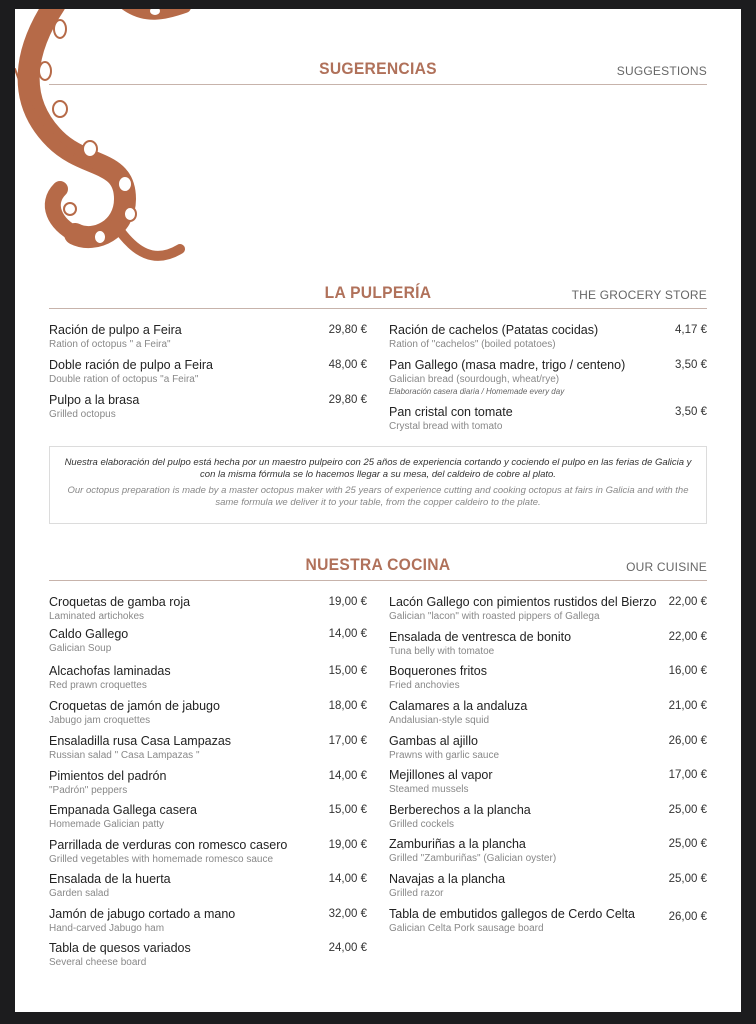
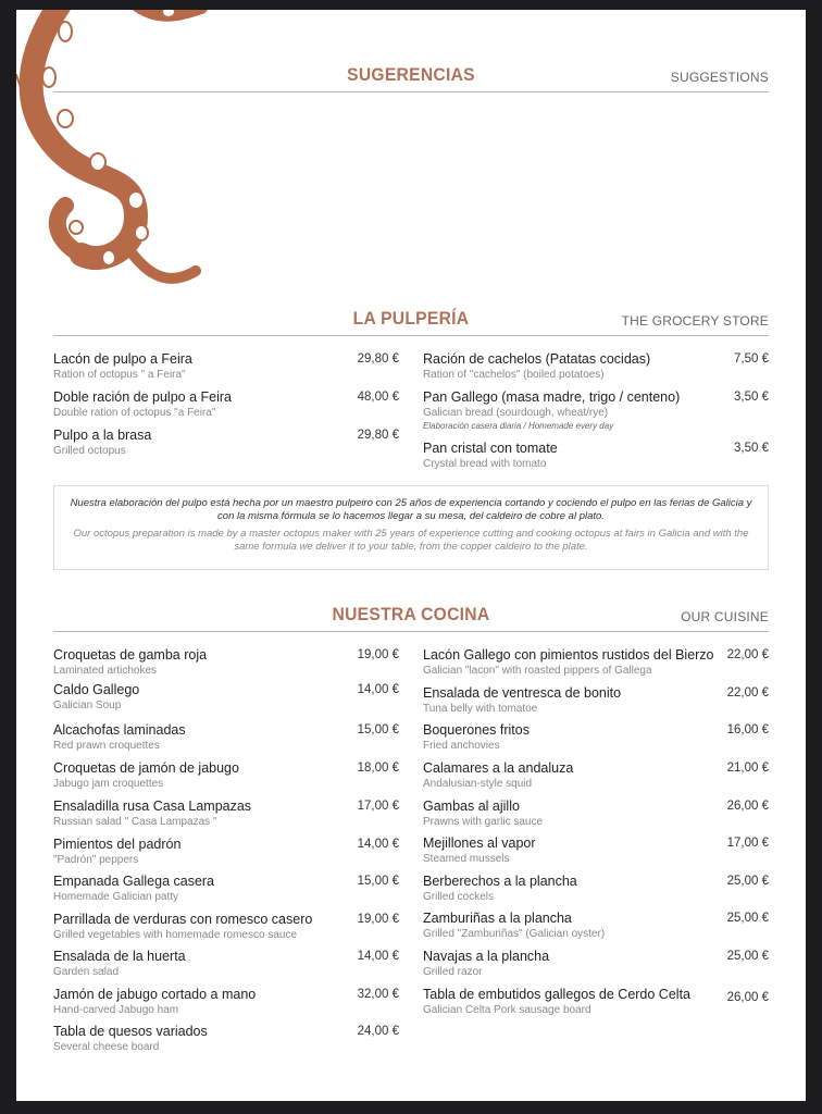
  SUGERENCIAS
  SUGGESTIONS
  LA PULPERÍA
  THE GROCERY STORE
- Ración de pulpo a Feira
+ Lacón de pulpo a Feira
  Ration of octopus " a Feira"
  29,80 €
  Doble ración de pulpo a Feira
  Double ration of octopus "a Feira"
  48,00 €
  Pulpo a la brasa
  Grilled octopus
  29,80 €
  Ración de cachelos (Patatas cocidas)
  Ration of "cachelos" (boiled potatoes)
- 4,17 €
+ 7,50 €
  Pan Gallego (masa madre, trigo / centeno)
  Galician bread (sourdough, wheat/rye)
  Elaboración casera diaria / Homemade every day
  3,50 €
  Pan cristal con tomate
  Crystal bread with tomato
  3,50 €
  Nuestra elaboración del pulpo está hecha por un maestro pulpeiro con 25 años de experiencia cortando y cociendo el pulpo en las ferias de Galicia y con la misma fórmula se lo hacemos llegar a su mesa, del caldeiro de cobre al plato.
  Our octopus preparation is made by a master octopus maker with 25 years of experience cutting and cooking octopus at fairs in Galicia and with the same formula we deliver it to your table, from the copper caldeiro to the plate.
  NUESTRA COCINA
  OUR CUISINE
  Croquetas de gamba roja
  Laminated artichokes
  19,00 €
  Caldo Gallego
  Galician Soup
  14,00 €
  Alcachofas laminadas
  Red prawn croquettes
  15,00 €
  Croquetas de jamón de jabugo
  Jabugo jam croquettes
  18,00 €
  Ensaladilla rusa Casa Lampazas
  Russian salad " Casa Lampazas "
  17,00 €
  Pimientos del padrón
  "Padrón" peppers
  14,00 €
  Empanada Gallega casera
  Homemade Galician patty
  15,00 €
  Parrillada de verduras con romesco casero
  Grilled vegetables with homemade romesco sauce
  19,00 €
  Ensalada de la huerta
  Garden salad
  14,00 €
  Jamón de jabugo cortado a mano
  Hand-carved Jabugo ham
  32,00 €
  Tabla de quesos variados
  Several cheese board
  24,00 €
  Lacón Gallego con pimientos rustidos del Bierzo
  Galician "lacon" with roasted pippers of Gallega
  22,00 €
  Ensalada de ventresca de bonito
  Tuna belly with tomatoe
  22,00 €
  Boquerones fritos
  Fried anchovies
  16,00 €
  Calamares a la andaluza
  Andalusian-style squid
  21,00 €
  Gambas al ajillo
  Prawns with garlic sauce
  26,00 €
  Mejillones al vapor
  Steamed mussels
  17,00 €
  Berberechos a la plancha
  Grilled cockels
  25,00 €
  Zamburiñas a la plancha
  Grilled "Zamburiñas" (Galician oyster)
  25,00 €
  Navajas a la plancha
  Grilled razor
  25,00 €
  Tabla de embutidos gallegos de Cerdo Celta
  Galician Celta Pork sausage board
  26,00 €
